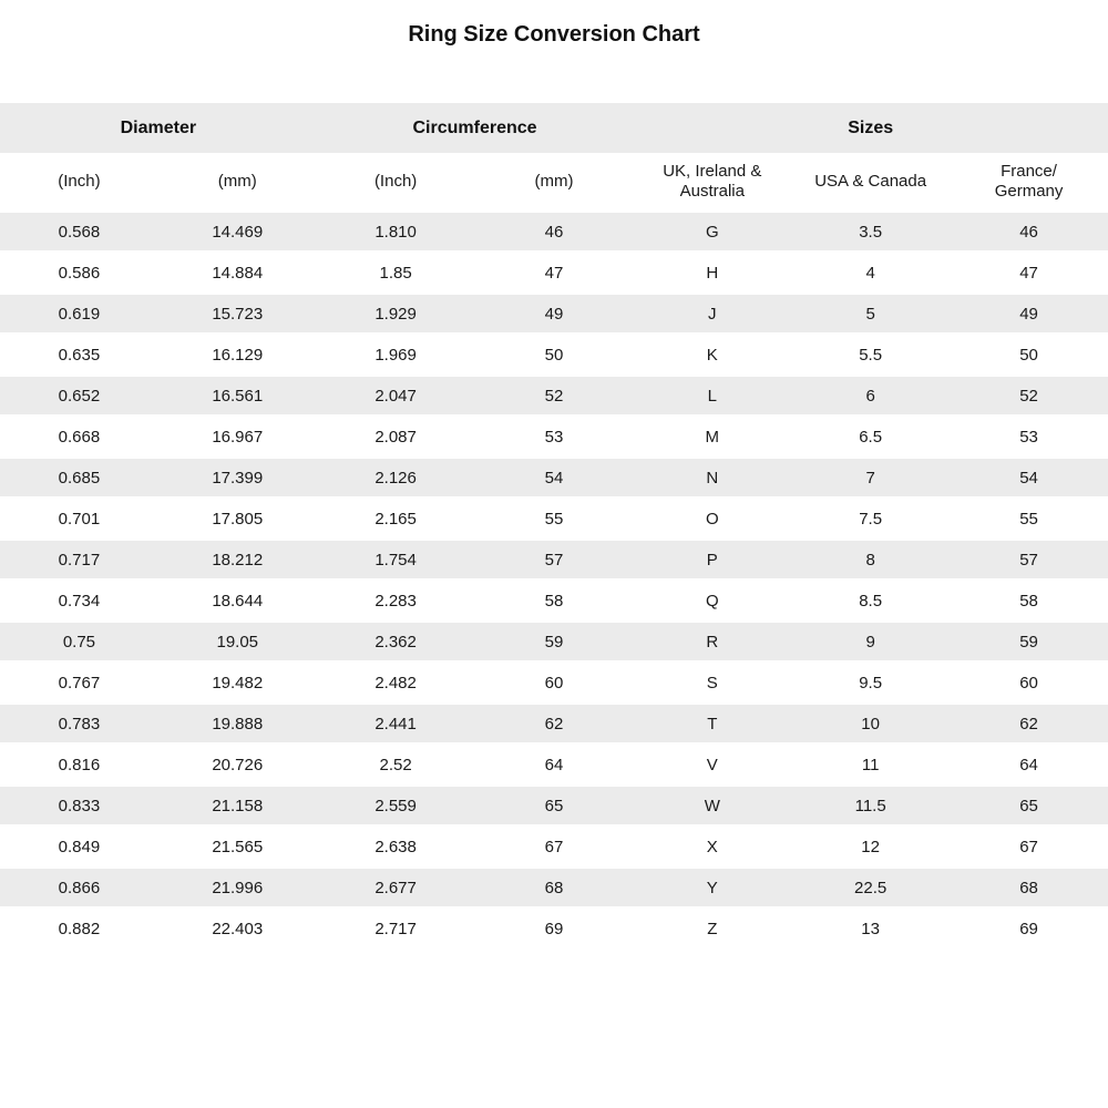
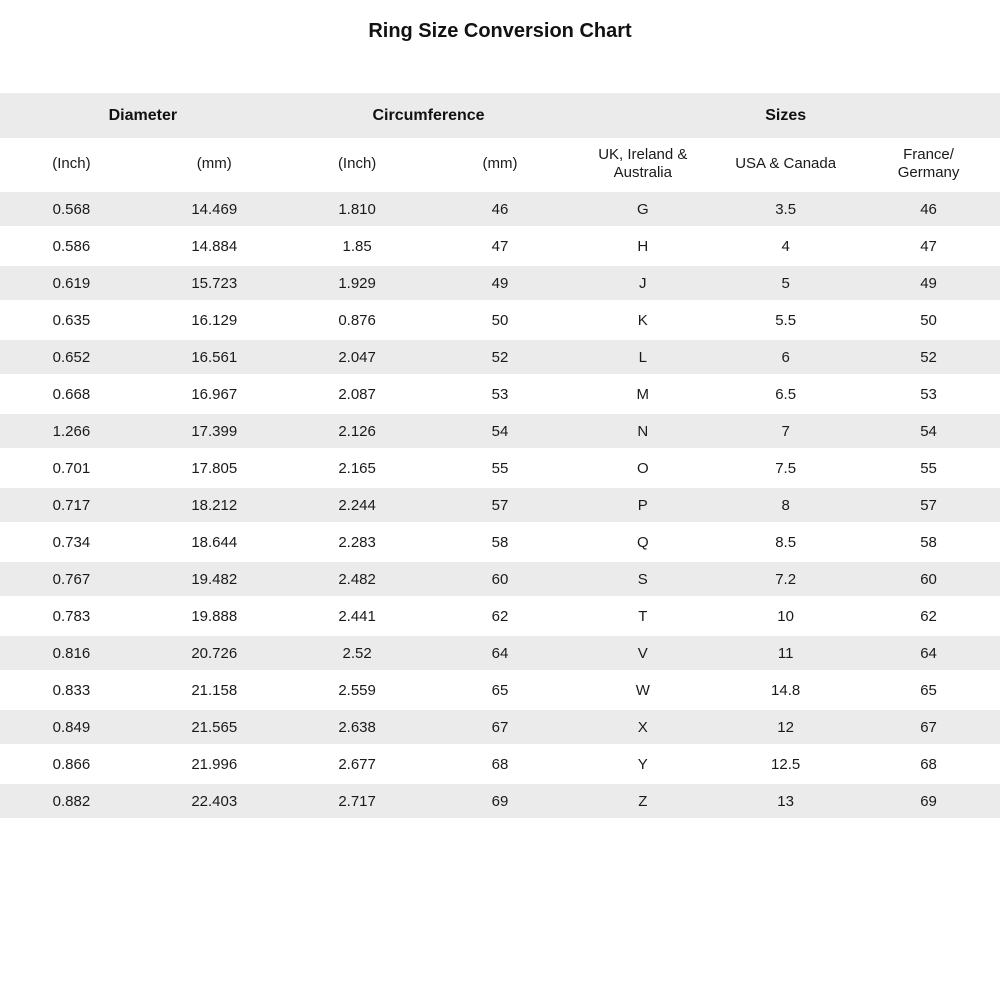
  Ring Size Conversion Chart
  Diameter	Circumference	Sizes
  (Inch)	(mm)	(Inch)	(mm)	UK, Ireland & Australia	USA & Canada	France/ Germany
  0.568	14.469	1.810	46	G	3.5	46
  0.586	14.884	1.85	47	H	4	47
  0.619	15.723	1.929	49	J	5	49
- 0.635	16.129	1.969	50	K	5.5	50
+ 0.635	16.129	0.876	50	K	5.5	50
  0.652	16.561	2.047	52	L	6	52
  0.668	16.967	2.087	53	M	6.5	53
- 0.685	17.399	2.126	54	N	7	54
+ 1.266	17.399	2.126	54	N	7	54
  0.701	17.805	2.165	55	O	7.5	55
- 0.717	18.212	1.754	57	P	8	57
+ 0.717	18.212	2.244	57	P	8	57
  0.734	18.644	2.283	58	Q	8.5	58
- 0.75	19.05	2.362	59	R	9	59
- 0.767	19.482	2.482	60	S	9.5	60
+ 0.767	19.482	2.482	60	S	7.2	60
  0.783	19.888	2.441	62	T	10	62
  0.816	20.726	2.52	64	V	11	64
- 0.833	21.158	2.559	65	W	11.5	65
+ 0.833	21.158	2.559	65	W	14.8	65
  0.849	21.565	2.638	67	X	12	67
- 0.866	21.996	2.677	68	Y	22.5	68
+ 0.866	21.996	2.677	68	Y	12.5	68
  0.882	22.403	2.717	69	Z	13	69
